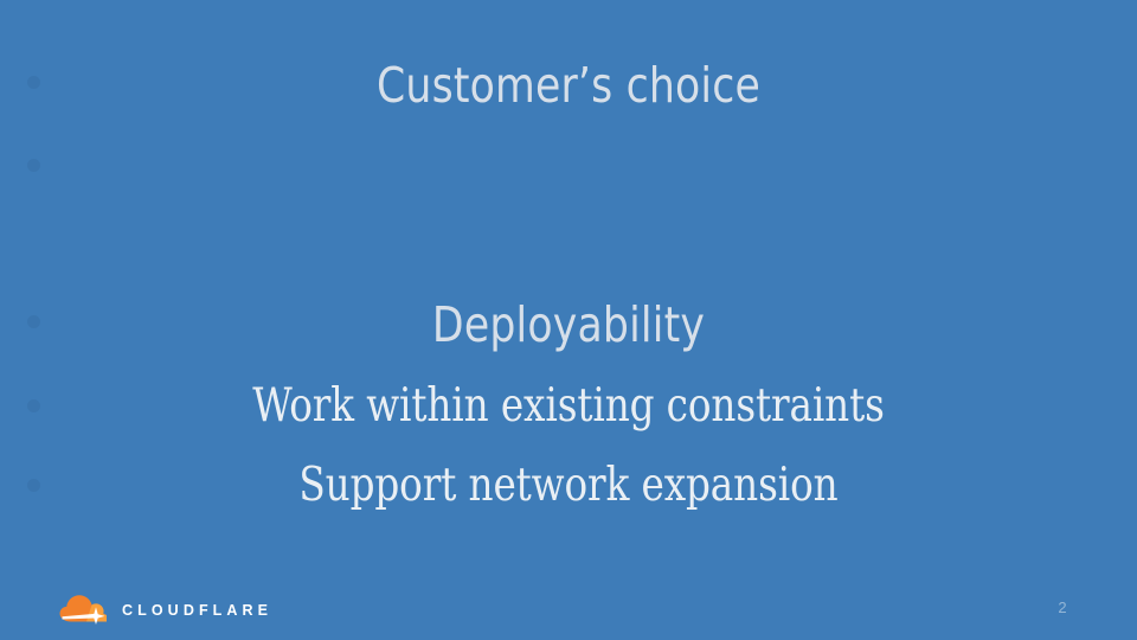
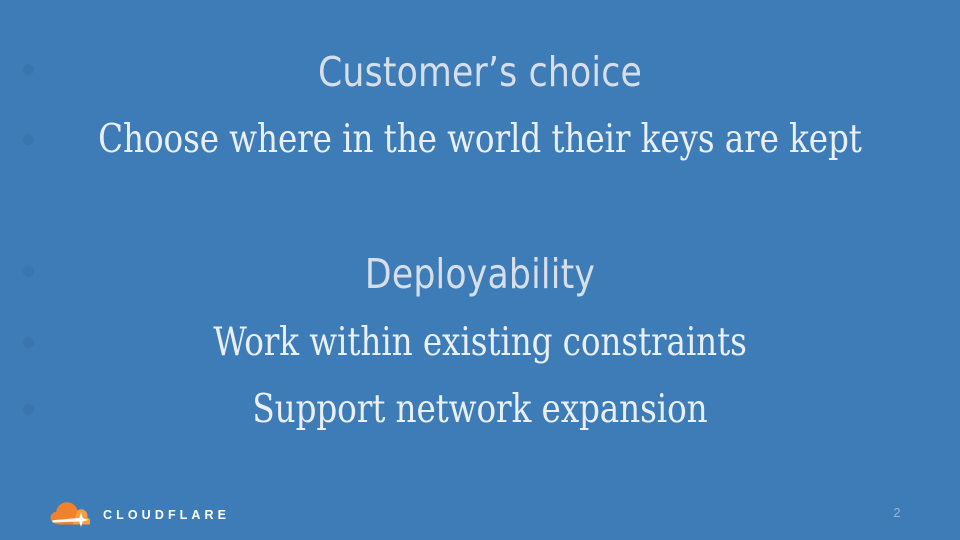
  Customer’s choice
+ Choose where in the world their keys are kept
  Deployability
  Work within existing constraints
  Support network expansion
  CLOUDFLARE
  2
